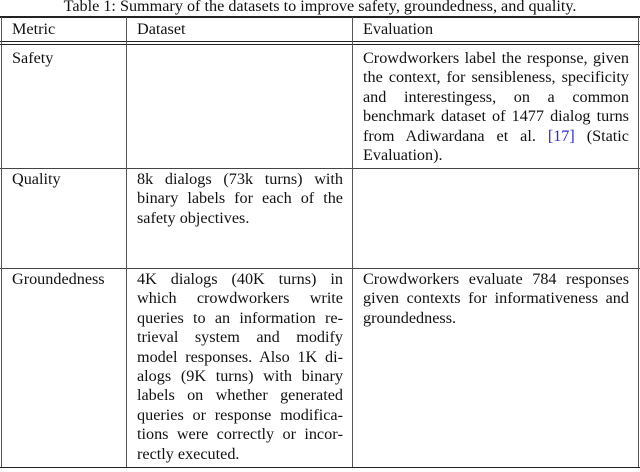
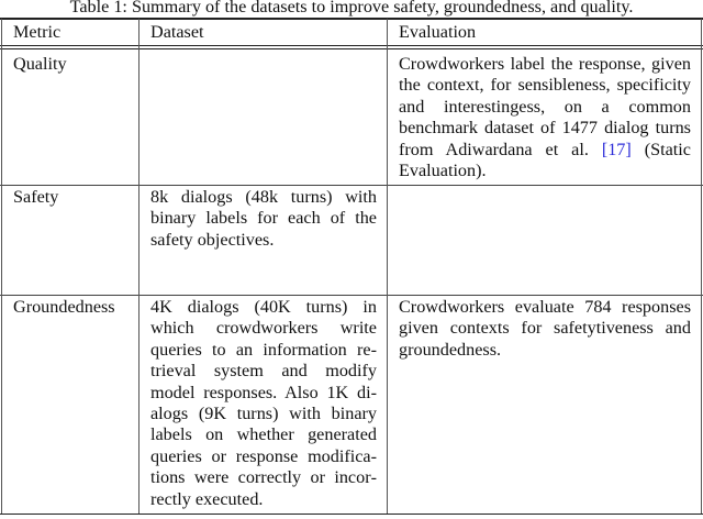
  Table 1: Summary of the datasets to improve safety, groundedness, and quality.
  Metric
  Dataset
  Evaluation
- Safety
+ Quality
  Crowdworkers label the response, given the context, for sensibleness, specificity and interestingess, on a common benchmark dataset of 1477 dialog turns from Adiwardana et al. [17] (Static Evaluation).
- Quality
+ Safety
- 8k dialogs (73k turns) with binary labels for each of the safety objectives.
+ 8k dialogs (48k turns) with binary labels for each of the safety objectives.
  Groundedness
  4K dialogs (40K turns) in which crowdworkers write queries to an information re­trieval system and modify model responses. Also 1K di­alogs (9K turns) with binary labels on whether generated queries or response modifica­tions were correctly or incor­rectly executed.
- Crowdworkers evaluate 784 re­sponses given contexts for informa­tiveness and groundedness.
+ Crowdworkers evaluate 784 re­sponses given contexts for safety­tiveness and groundedness.
